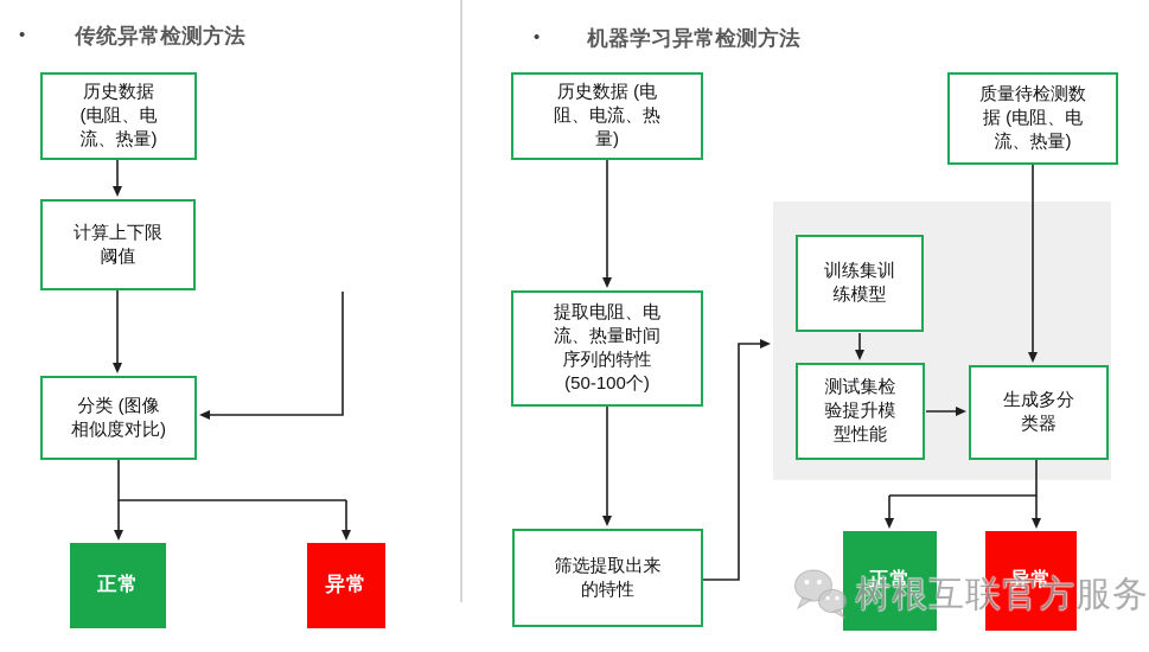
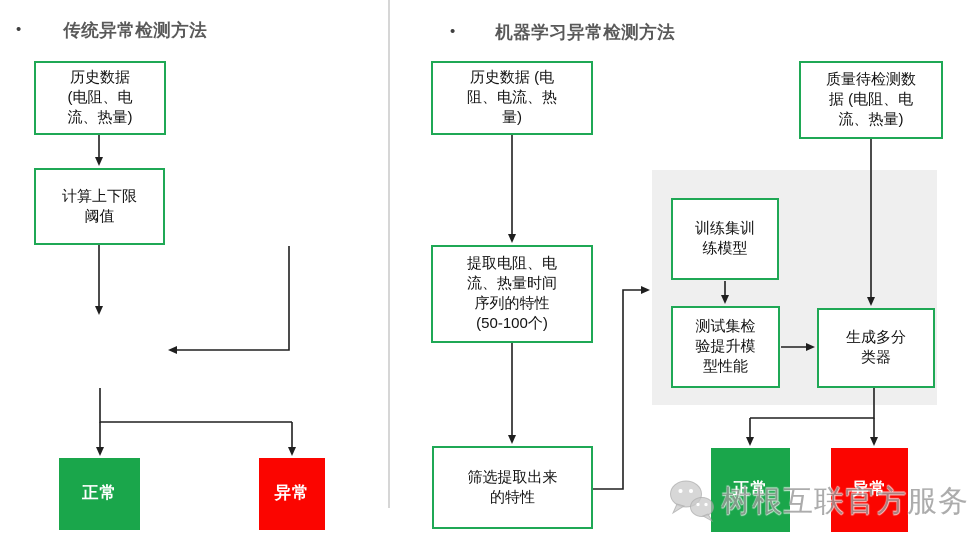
  •
  传统异常检测方法
  •
  机器学习异常检测方法
  历史数据
  (电阻、电
  流、热量)
  计算上下限
  阈值
- 分类 (图像
- 相似度对比)
  正常
  异常
  历史数据 (电
  阻、电流、热
  量)
  提取电阻、电
  流、热量时间
  序列的特性
  (50-100个)
  筛选提取出来
  的特性
  质量待检测数
  据 (电阻、电
  流、热量)
  训练集训
  练模型
  测试集检
  验提升模
  型性能
  生成多分
  类器
  正常
  异常
  树根互联官方服务
